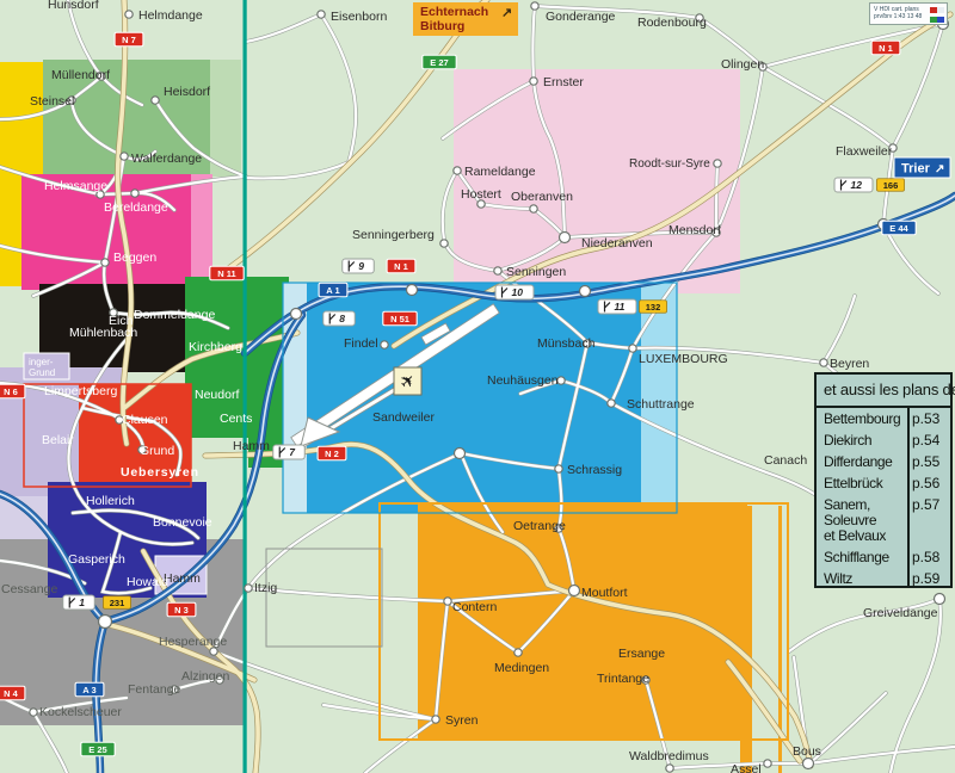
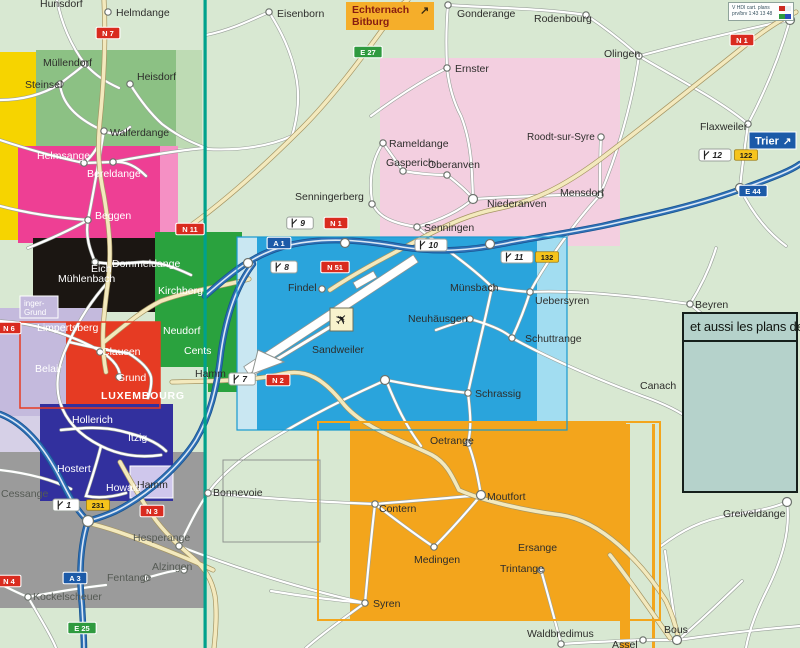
  Hunsdorf
  Helmdange
  Müllendorf
  Steinsel
  Heisdorf
  Walferdange
  Eisenborn
  Gonderange
  Ernster
  Rodenbourg
  Olingen
  Flaxweiler
  Roodt-sur-Syre
  Rameldange
- Hostert
+ Gasperich
  Oberanven
  Mensdorf
  Niederanven
  Senningen
  Senningerberg
  Findel
  Sandweiler
  Münsbach
  Neuhäusgen
- LUXEMBOURG
+ Uebersyren
  Schuttrange
  Schrassig
  Canach
  Beyren
- Itzig
+ Bonnevoie
  Oetrange
  Moutfort
  Contern
  Medingen
  Ersange
  Trintange
  Syren
  Waldbredimus
  Bous
  Assel
  Greiveldange
  Hamm
  Hamm
  Hesperange
  Alzingen
  Fentange
  Kockelscheuer
  Cessange
  Helmsange
  Bereldange
  Beggen
  Eich
  Mühlenbach
  Dommeldange
  Kirchberg
  Neudorf
  Cents
  Limpertsberg
  Clausen
  Belair
  Grund
- Uebersyren
+ LUXEMBOURG
  Hollerich
- Bonnevoie
+ Itzig
- Gasperich
+ Hostert
  Howald
  inger-
  Grund
  N 7
  N 11
  N 1
  N 51
  N 2
  N 3
  N 6
  N 4
  N 1
  A 1
  A 3
  E 44
  E 27
  E 25
  231
  132
- 166
+ 122
  1
  7
  8
  9
  10
  11
  12
  Echternach
  Bitburg
  ↗
  Trier
  ↗
  et aussi les plans d
- Bettembourg
- p.53
- Diekirch
- p.54
- Differdange
- p.55
- Ettelbrück
- p.56
- Sanem, Soleuvre
- et Belvaux
- p.57
- Schifflange
- p.58
- Wiltz
- p.59
